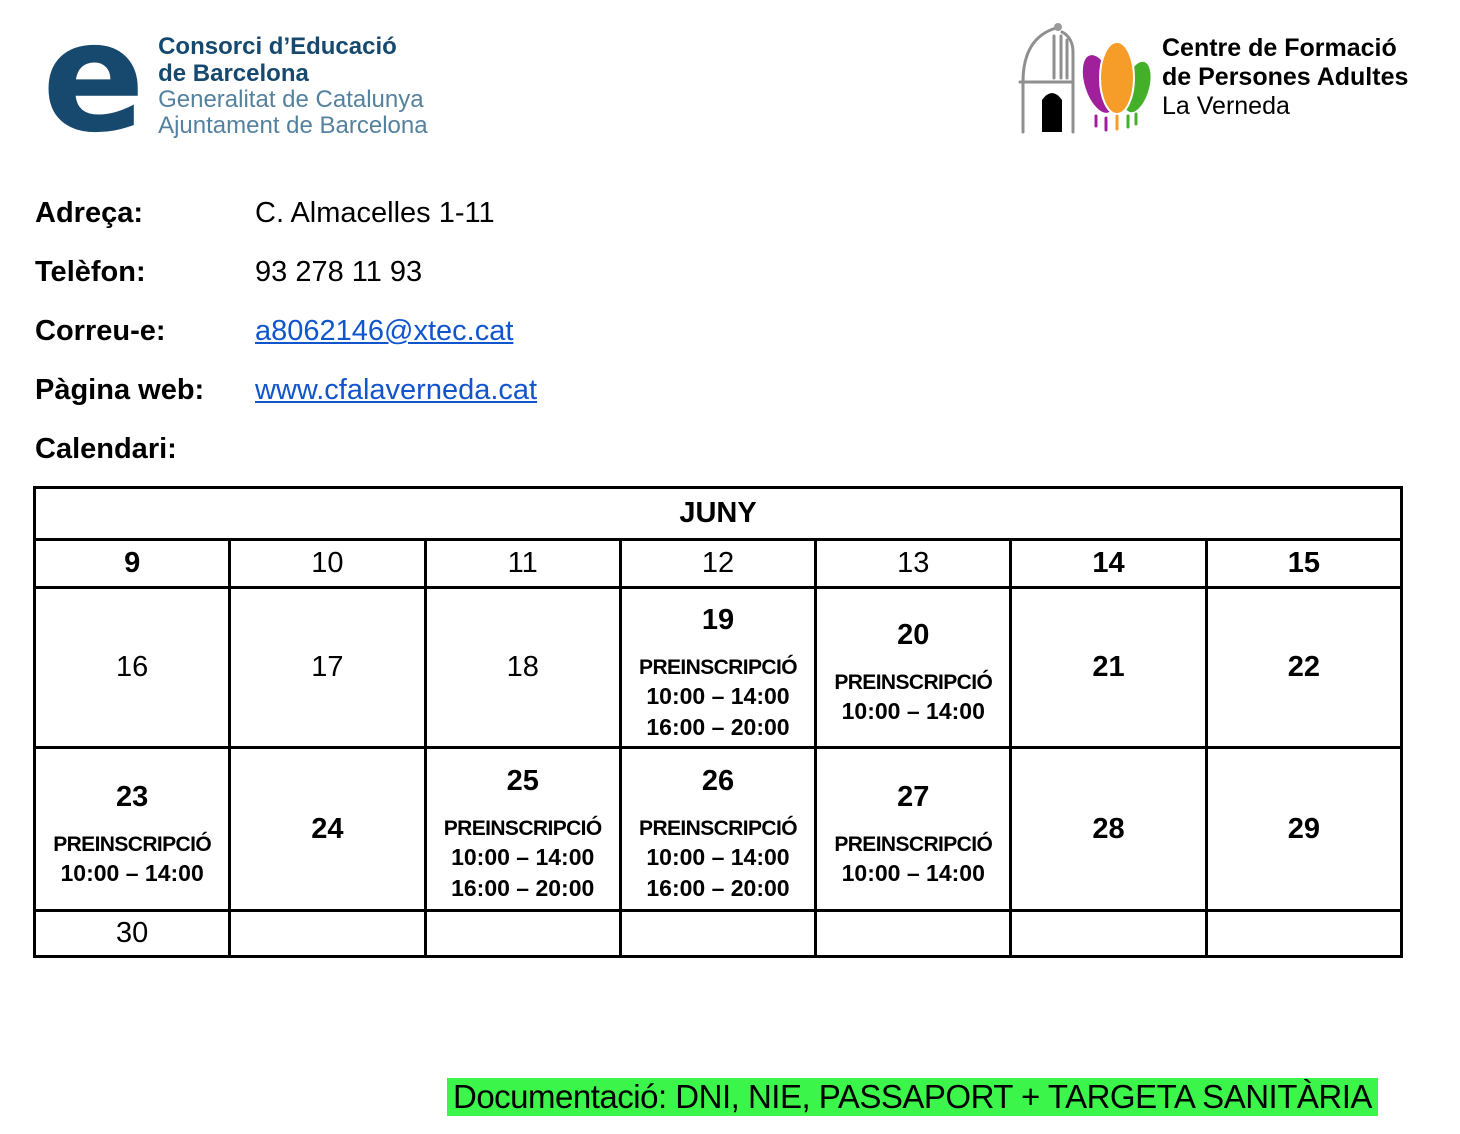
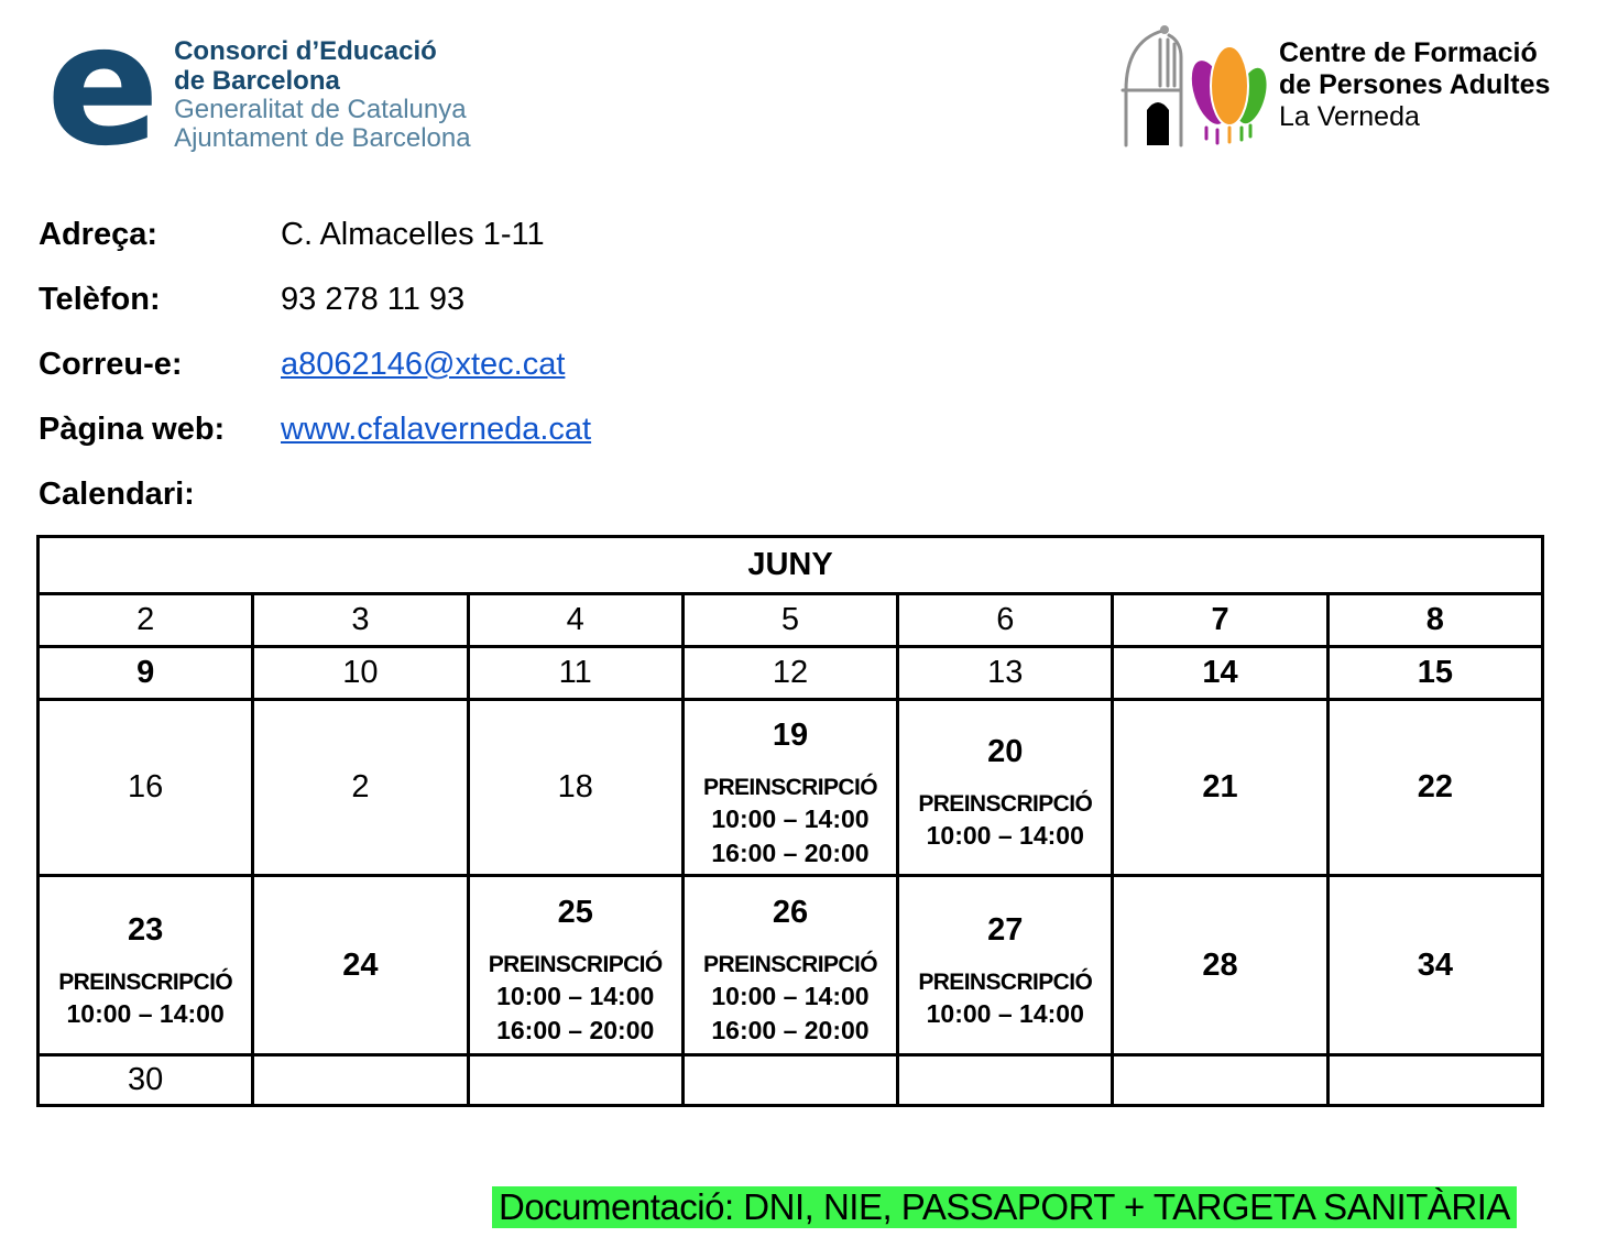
  e
  Consorci d’Educació
  de Barcelona
  Generalitat de Catalunya
  Ajuntament de Barcelona
  Centre de Formació
  de Persones Adultes
  La Verneda
  Adreça:
  C. Almacelles 1-11
  Telèfon:
  93 278 11 93
  Correu-e:
  a8062146@xtec.cat
  Pàgina web:
  www.cfalaverneda.cat
  Calendari:
  JUNY
+ 2	3	4	5	6	7	8
  9	10	11	12	13	14	15
- 16	17	18	19 PREINSCRIPCIÓ 10:00 – 14:00 16:00 – 20:00	20 PREINSCRIPCIÓ 10:00 – 14:00	21	22
+ 16	2	18	19 PREINSCRIPCIÓ 10:00 – 14:00 16:00 – 20:00	20 PREINSCRIPCIÓ 10:00 – 14:00	21	22
- 23 PREINSCRIPCIÓ 10:00 – 14:00	24	25 PREINSCRIPCIÓ 10:00 – 14:00 16:00 – 20:00	26 PREINSCRIPCIÓ 10:00 – 14:00 16:00 – 20:00	27 PREINSCRIPCIÓ 10:00 – 14:00	28	29
+ 23 PREINSCRIPCIÓ 10:00 – 14:00	24	25 PREINSCRIPCIÓ 10:00 – 14:00 16:00 – 20:00	26 PREINSCRIPCIÓ 10:00 – 14:00 16:00 – 20:00	27 PREINSCRIPCIÓ 10:00 – 14:00	28	34
  30
  Documentació: DNI, NIE, PASSAPORT + TARGETA SANITÀRIA
